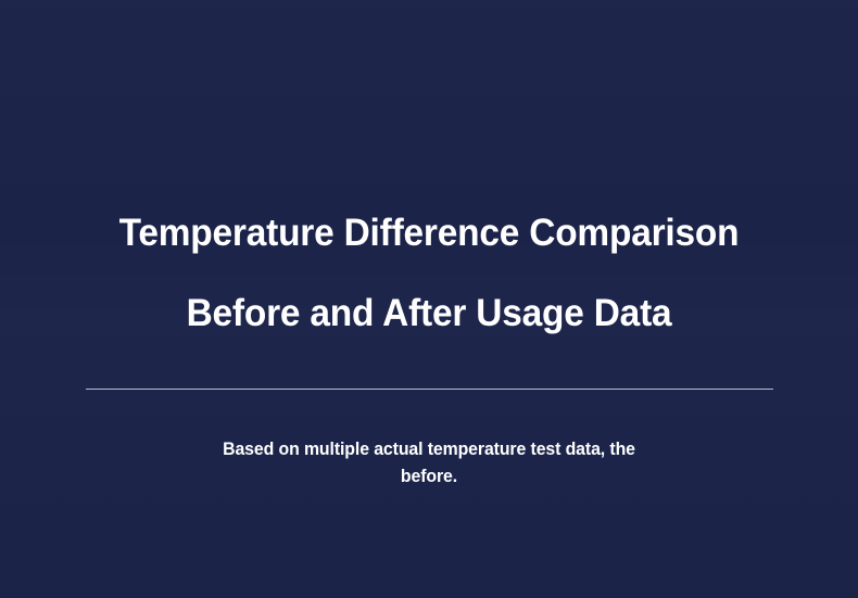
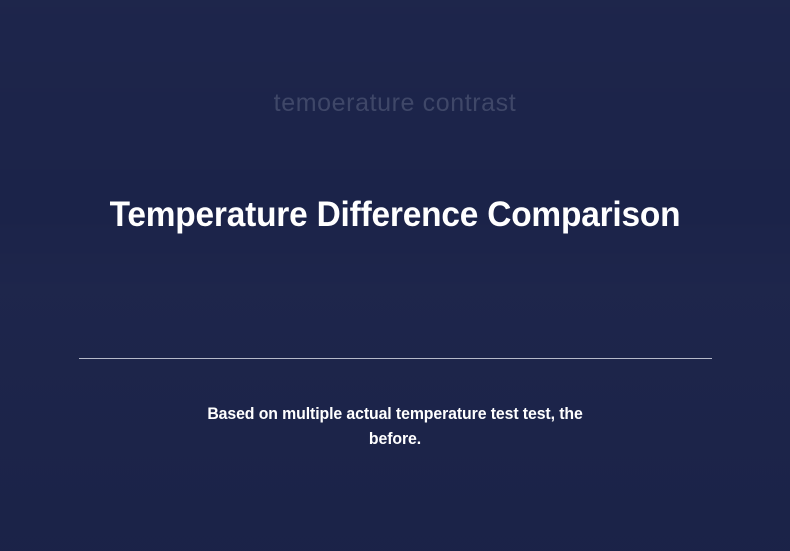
+ temoerature contrast
  Temperature Difference Comparison
- Before and After Usage Data
- Based on multiple actual temperature test data, the
+ Based on multiple actual temperature test test, the
  before.
